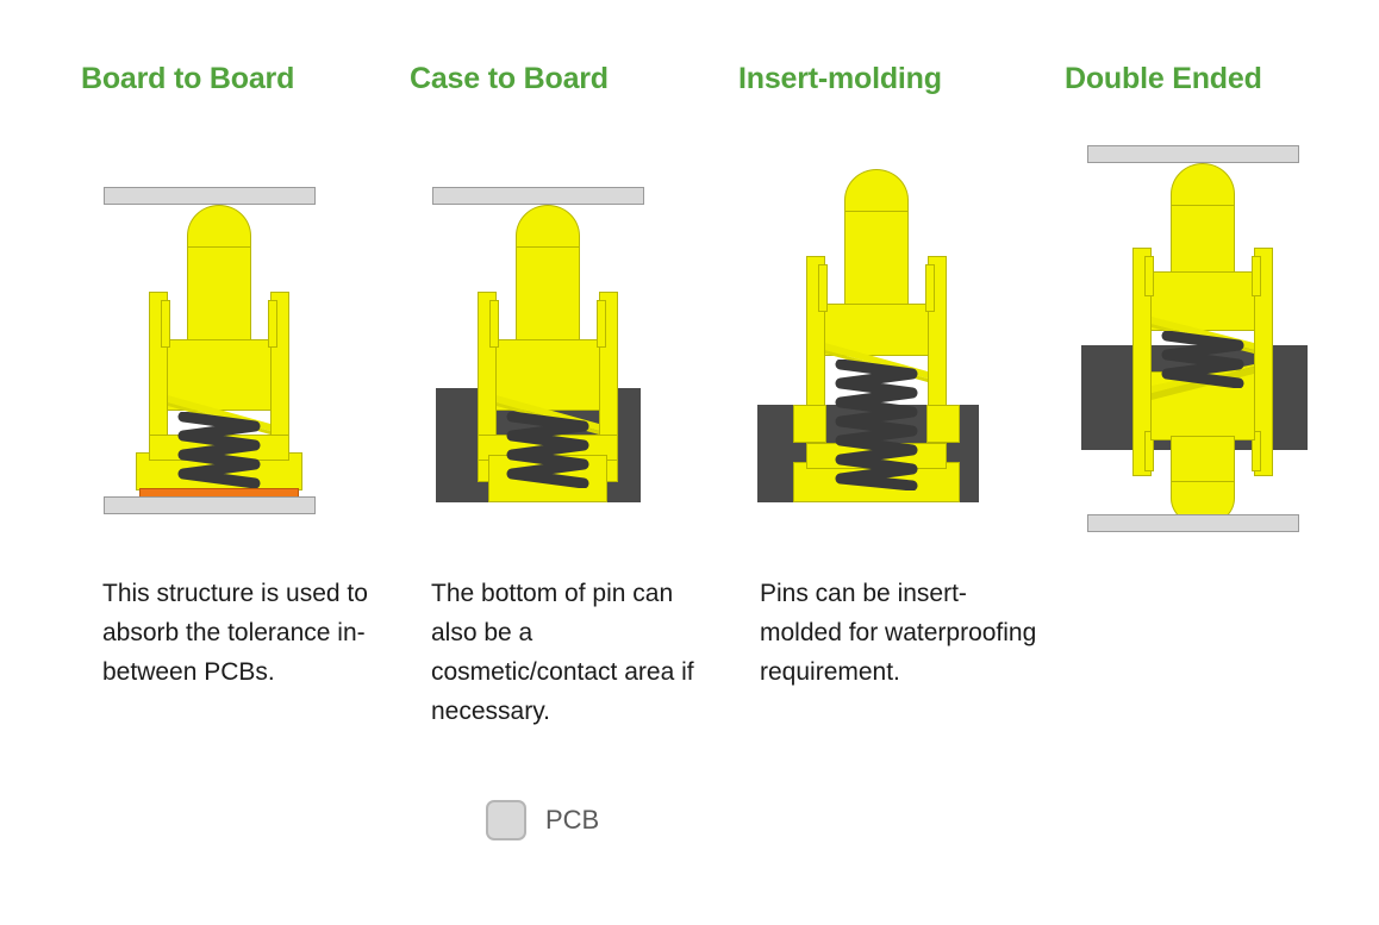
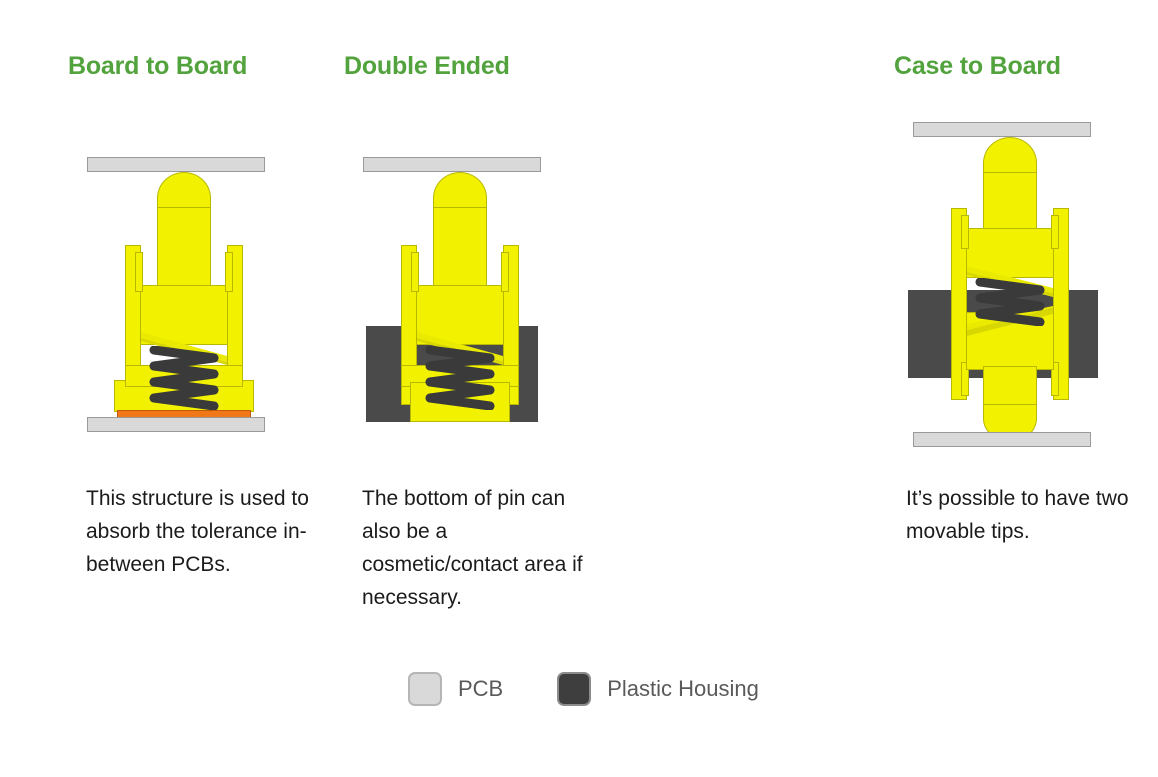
  Board to Board
  This structure is used to absorb the tolerance in-between PCBs.
- Case to Board
+ Double Ended
  The bottom of pin can also be a cosmetic/contact area if necessary.
- Insert-molding
- Pins can be insert-molded for waterproofing requirement.
- Double Ended
+ Case to Board
+ It’s possible to have two movable tips.
  PCB
+ Plastic Housing
